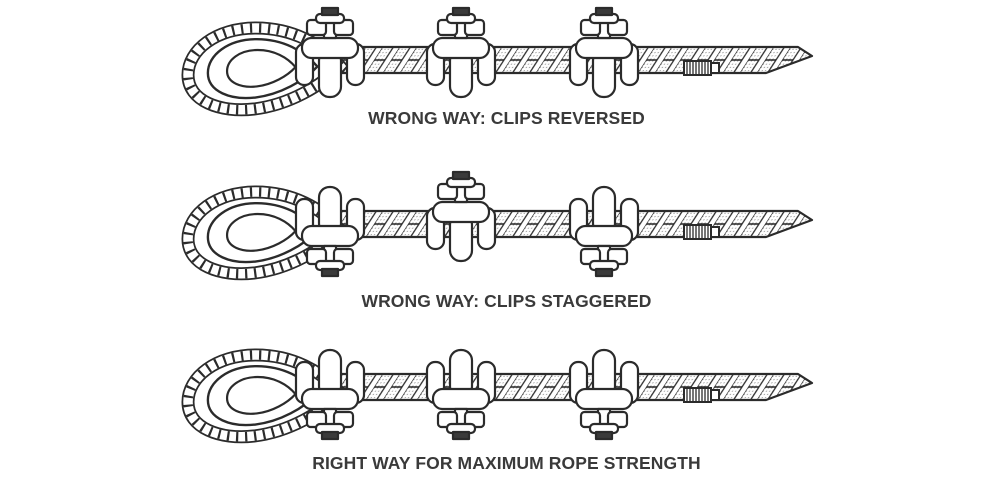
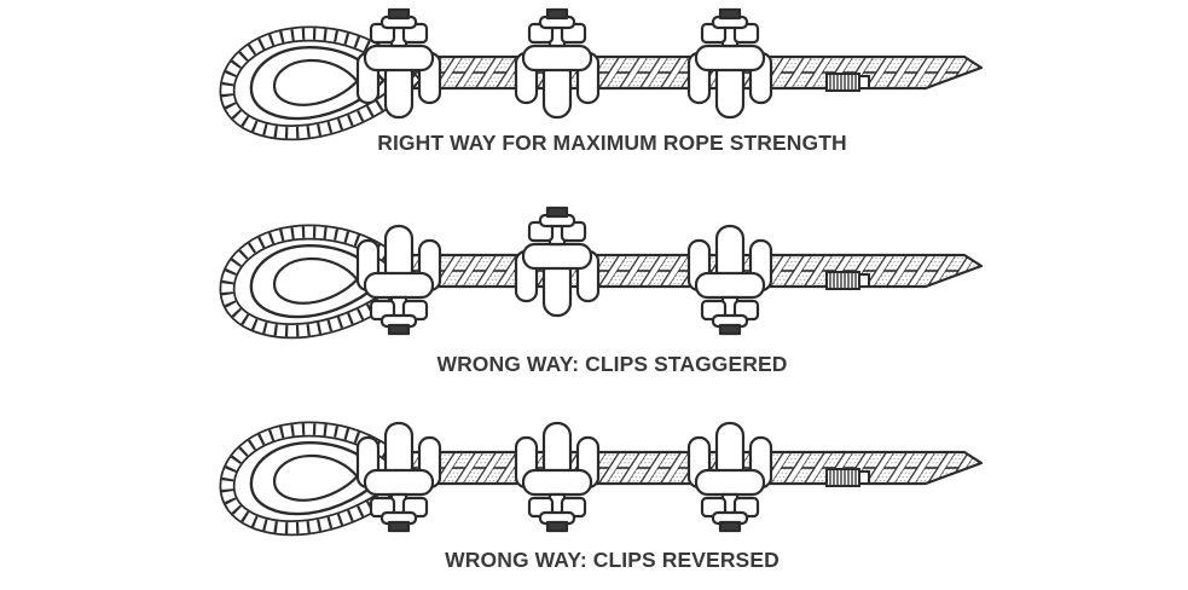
- WRONG WAY: CLIPS REVERSED
+ RIGHT WAY FOR MAXIMUM ROPE STRENGTH
  WRONG WAY: CLIPS STAGGERED
- RIGHT WAY FOR MAXIMUM ROPE STRENGTH
+ WRONG WAY: CLIPS REVERSED
